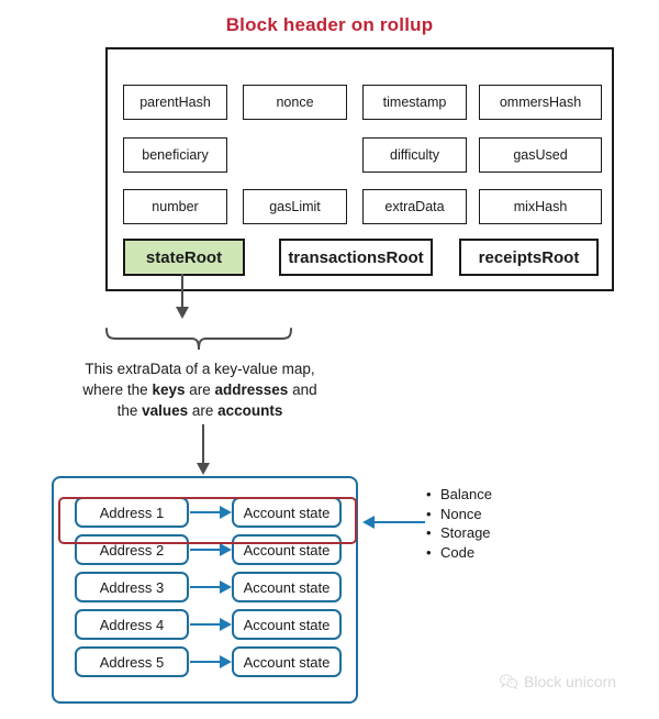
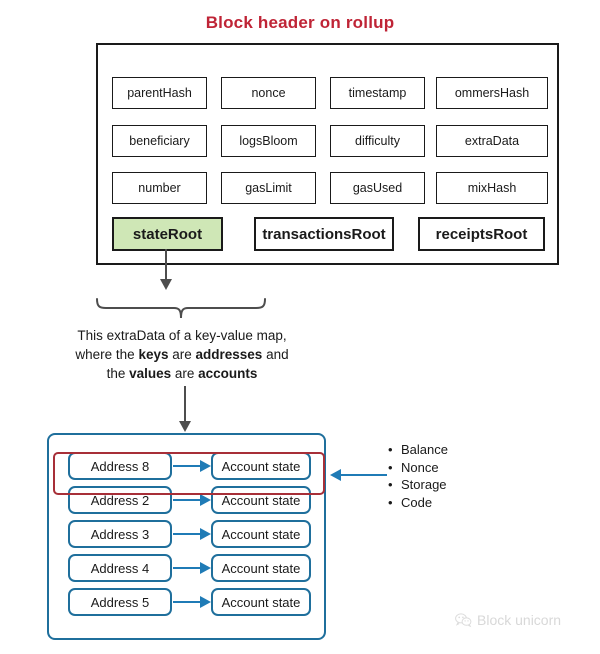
  Block header on rollup
  parentHash
  nonce
  timestamp
  ommersHash
  beneficiary
+ logsBloom
  difficulty
- gasUsed
+ extraData
  number
  gasLimit
- extraData
+ gasUsed
  mixHash
  stateRoot
  transactionsRoot
  receiptsRoot
  This extraData of a key-value map,
  where the keys are addresses and
  the values are accounts
- Address 1
+ Address 8
  Account state
  Address 2
  Account state
  Address 3
  Account state
  Address 4
  Account state
  Address 5
  Account state
  Balance
  Nonce
  Storage
  Code
  Block unicorn
